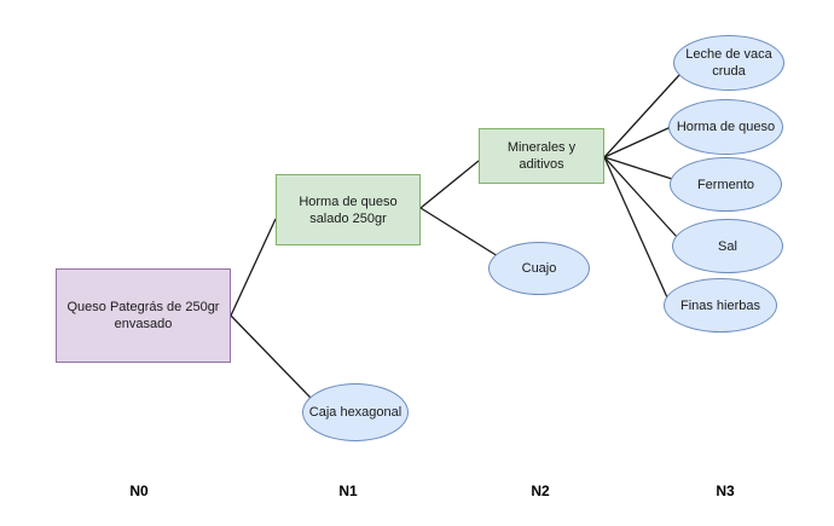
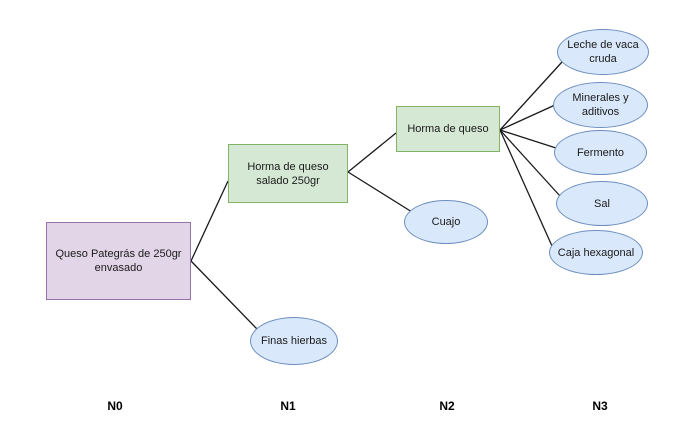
  Queso Pategrás de 250gr envasado
  Horma de queso salado 250gr
- Caja hexagonal
+ Finas hierbas
- Minerales y aditivos
+ Horma de queso
  Cuajo
  Leche de vaca cruda
- Horma de queso
+ Minerales y aditivos
  Fermento
  Sal
- Finas hierbas
+ Caja hexagonal
  N0
  N1
  N2
  N3
